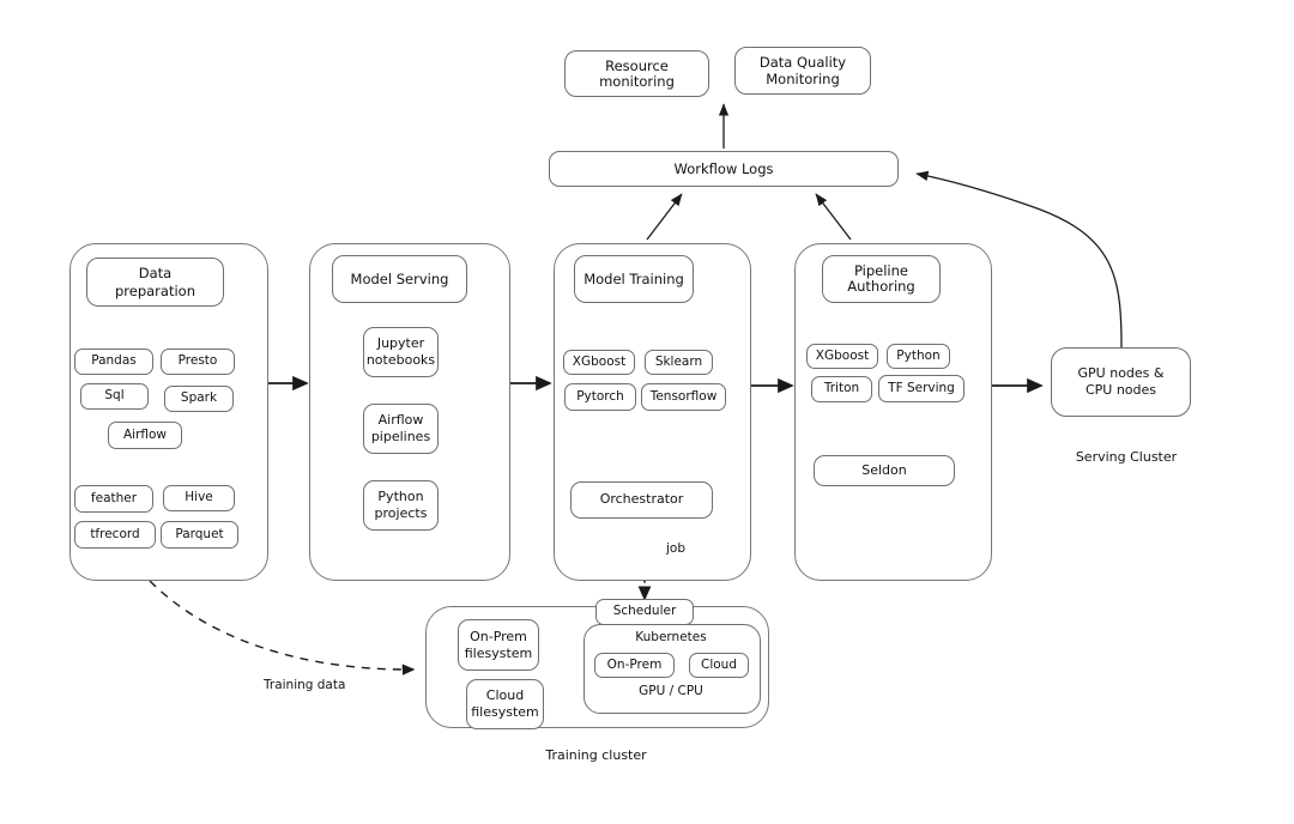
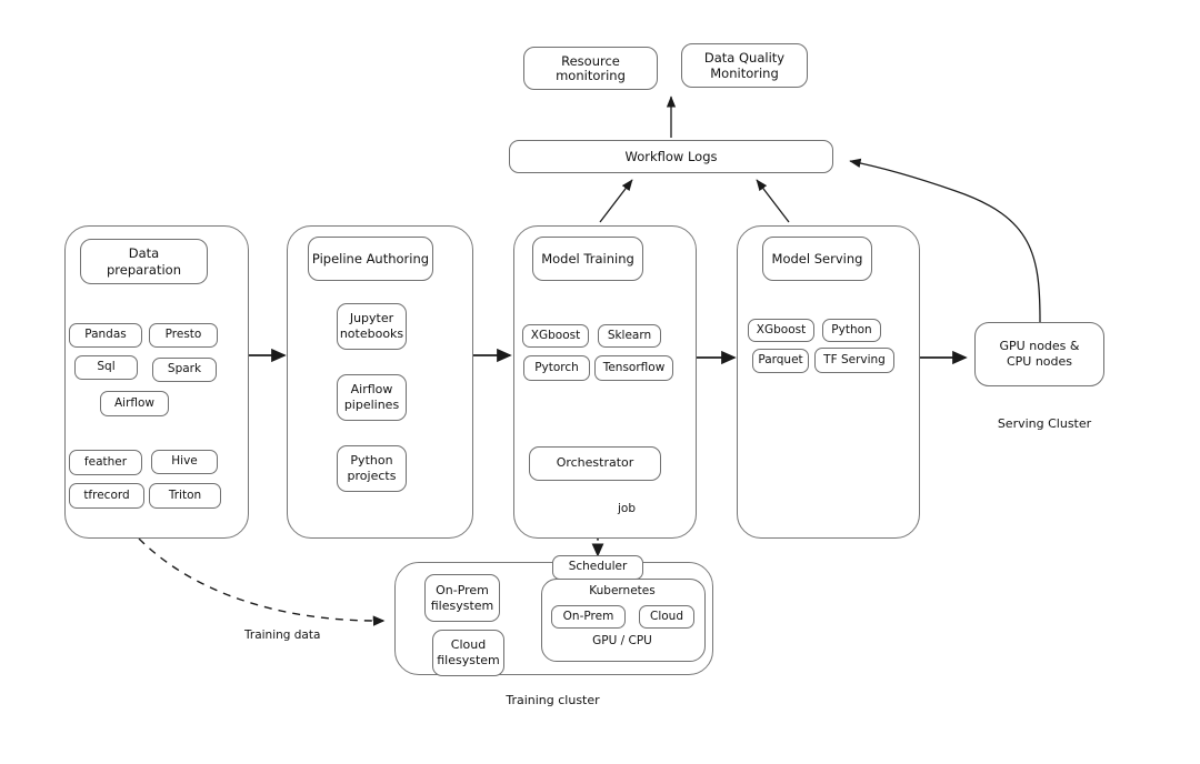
  Resource monitoring
  Data Quality
  Monitoring
  Workflow Logs
  Data
  preparation
  Pandas
  Presto
  Sql
  Spark
  Airflow
  feather
  Hive
  tfrecord
- Parquet
+ Triton
- Model Serving
+ Pipeline Authoring
  Jupyter
  notebooks
  Airflow
  pipelines
  Python
  projects
  Model Training
  XGboost
  Sklearn
  Pytorch
  Tensorflow
  Orchestrator
  job
- Pipeline Authoring
+ Model Serving
  XGboost
  Python
- Triton
+ Parquet
  TF Serving
- Seldon
  GPU nodes &
  CPU nodes
  Serving Cluster
  Scheduler
  On-Prem
  filesystem
  Cloud
  filesystem
  Kubernetes
  On-Prem
  Cloud
  GPU / CPU
  Training cluster
  Training data
